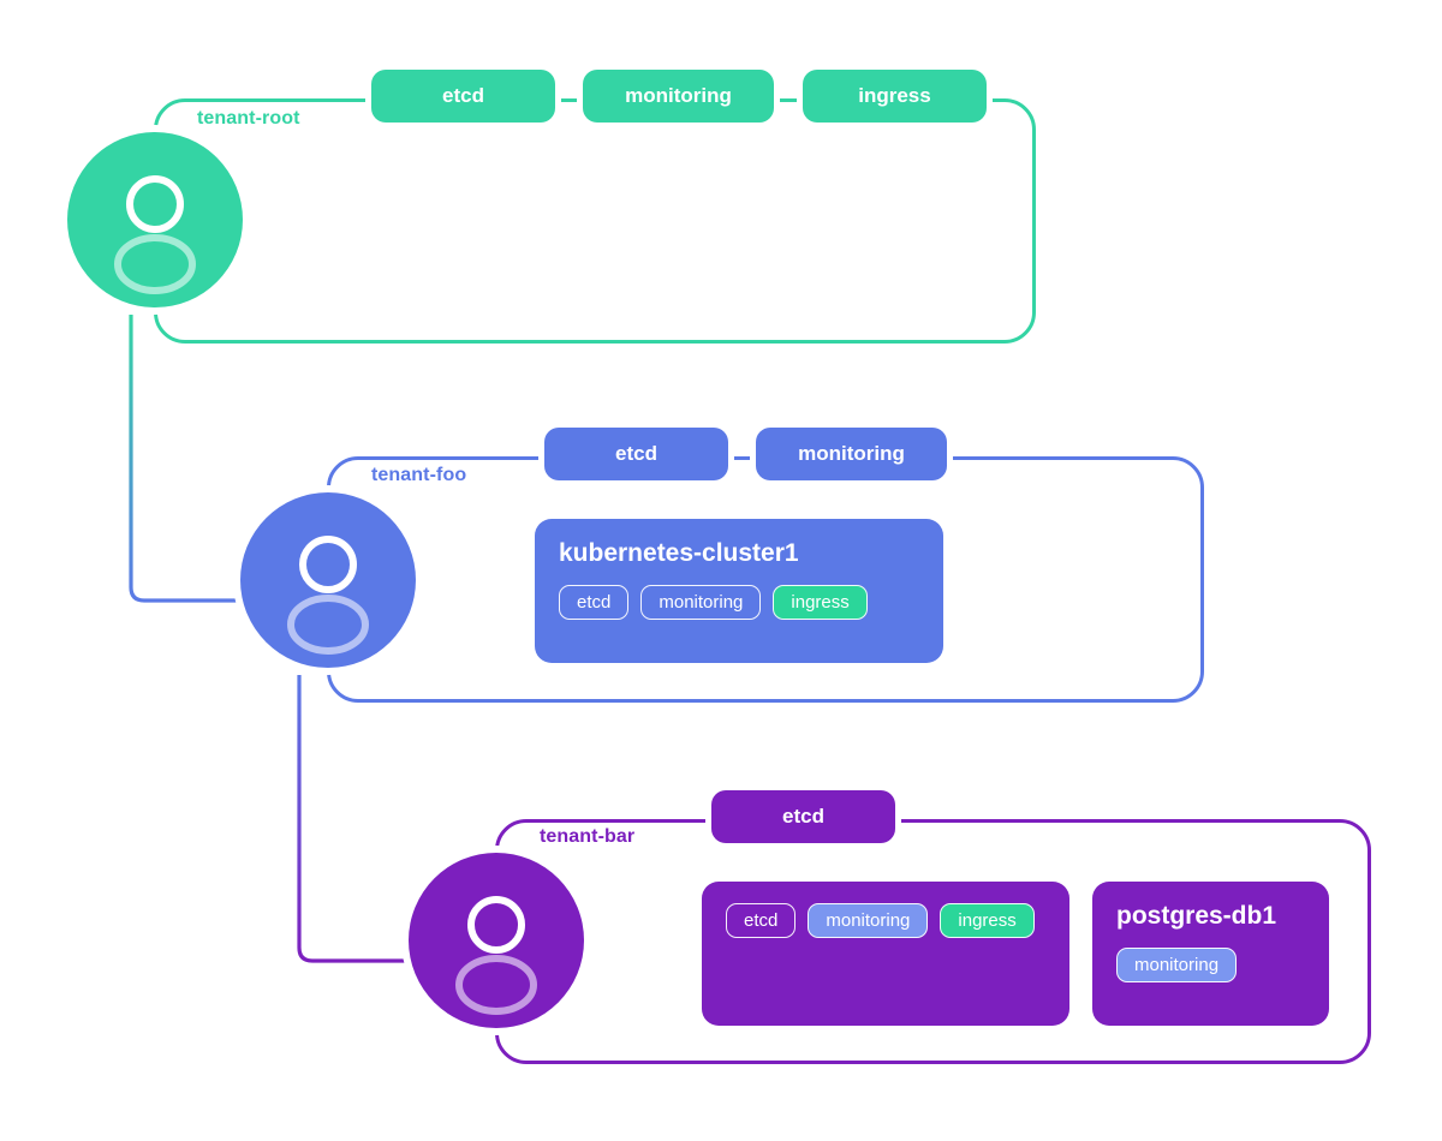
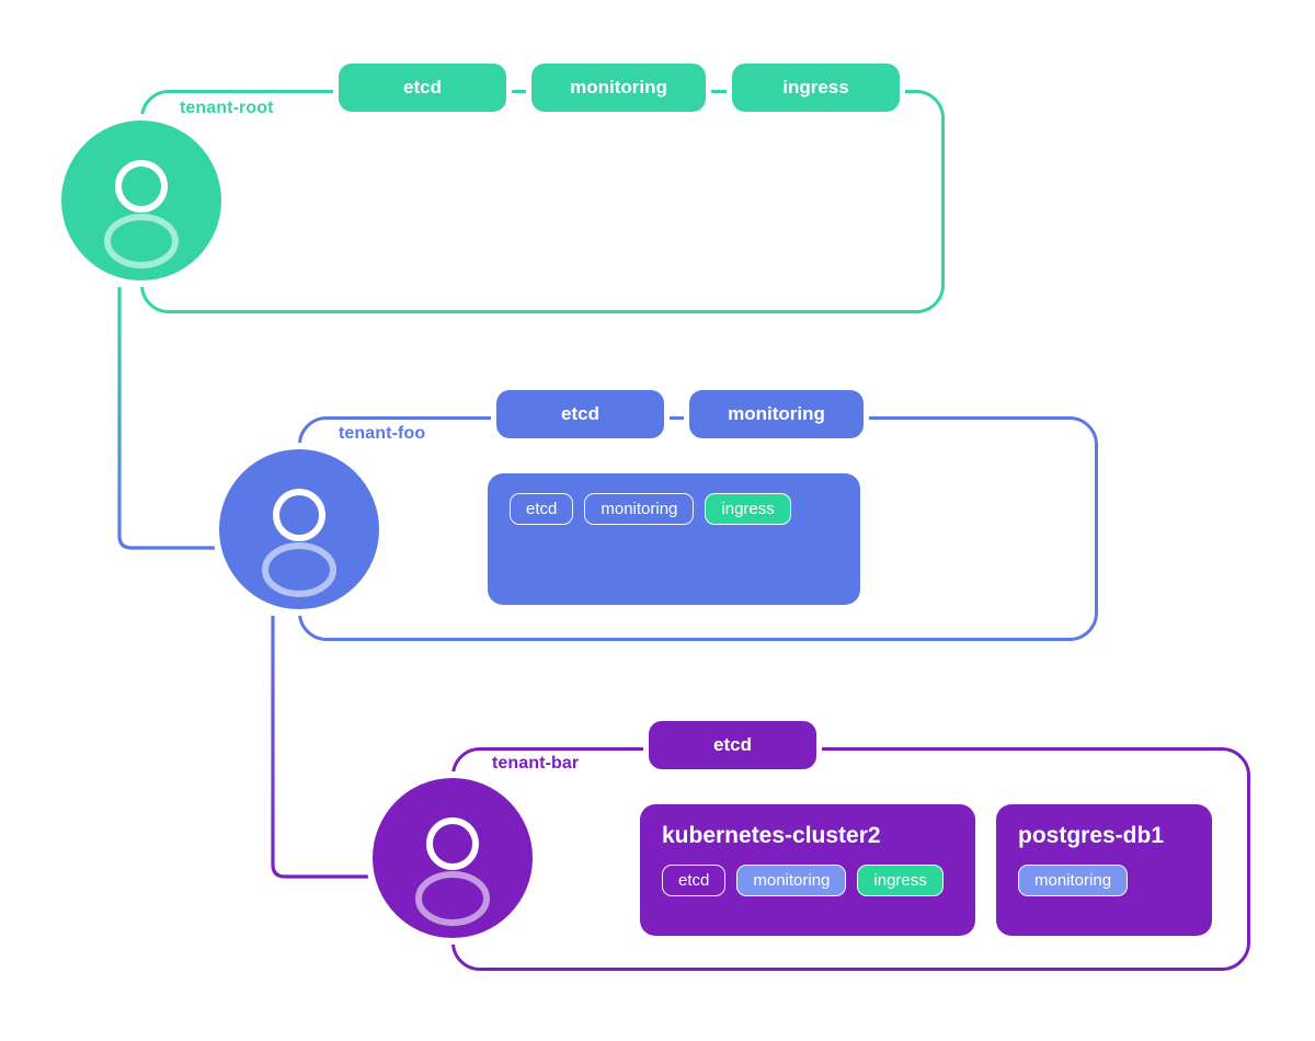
  tenant-root
  etcd
  monitoring
  ingress
  tenant-foo
  etcd
  monitoring
- kubernetes-cluster1
  etcd
  monitoring
  ingress
  tenant-bar
  etcd
+ kubernetes-cluster2
  etcd
  monitoring
  ingress
  postgres-db1
  monitoring
